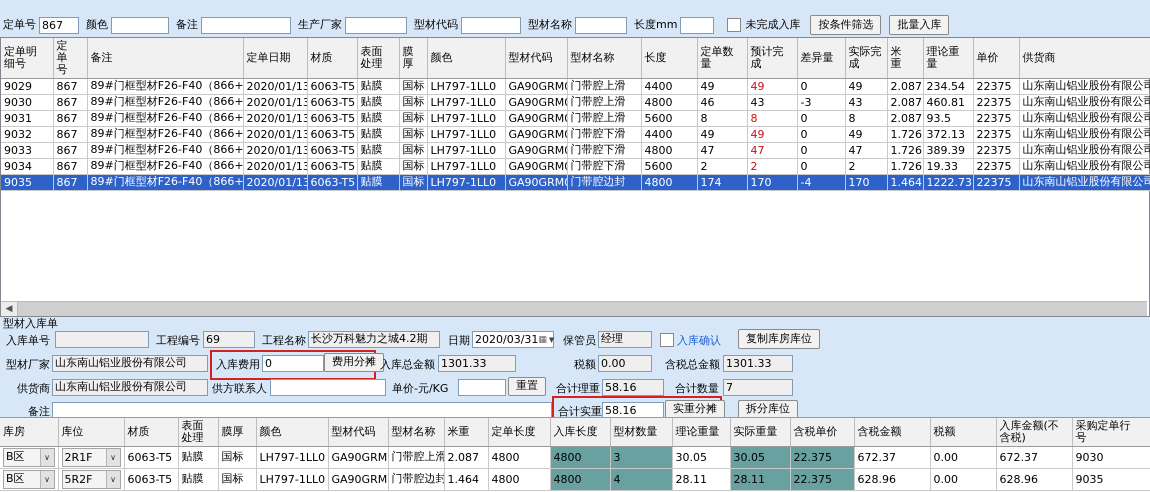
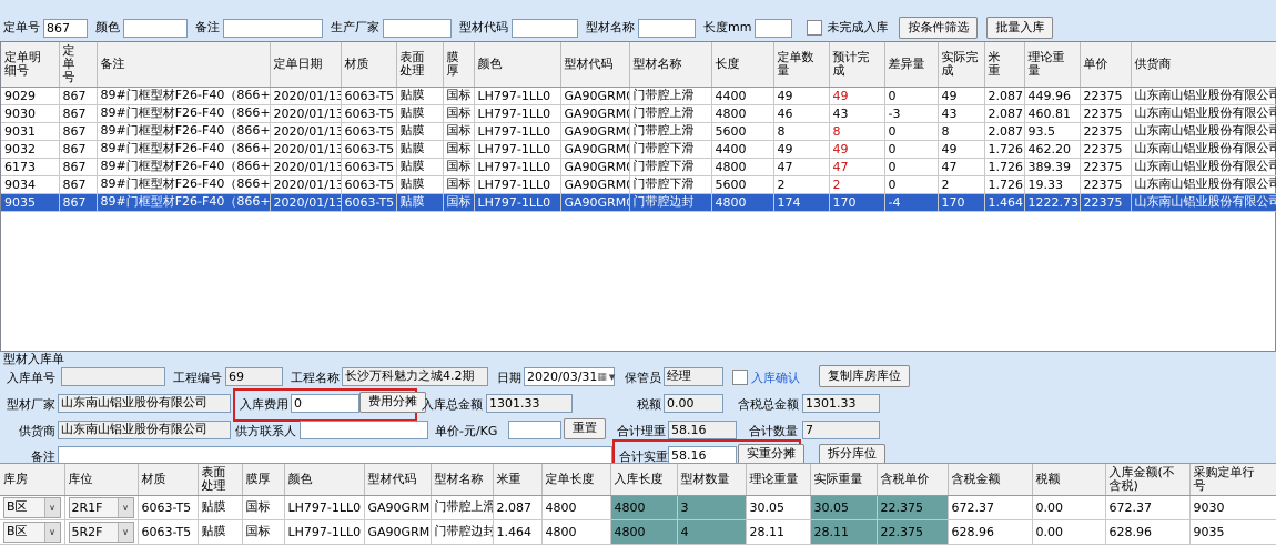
  定单号
  867
  颜色
  备注
  生产厂家
  型材代码
  型材名称
  长度mm
  未完成入库
  按条件筛选
  批量入库
  定单明 细号	定 单 号	备注	定单日期	材质	表面 处理	膜 厚	颜色	型材代码	型材名称	长度	定单数 量	预计完 成	差异量	实际完 成	米 重	理论重 量	单价	供货商
- 9029	867	89#门框型材F26-F40（866+	2020/01/13	6063-T5	贴膜	国标	LH797-1LL0	GA90GRM	门带腔上滑	4400	49	49	0	49	2.087	234.54	22375	山东南山铝业股份有限公司
+ 9029	867	89#门框型材F26-F40（866+	2020/01/13	6063-T5	贴膜	国标	LH797-1LL0	GA90GRM	门带腔上滑	4400	49	49	0	49	2.087	449.96	22375	山东南山铝业股份有限公司
  9030	867	89#门框型材F26-F40（866+	2020/01/13	6063-T5	贴膜	国标	LH797-1LL0	GA90GRM	门带腔上滑	4800	46	43	-3	43	2.087	460.81	22375	山东南山铝业股份有限公司
  9031	867	89#门框型材F26-F40（866+	2020/01/13	6063-T5	贴膜	国标	LH797-1LL0	GA90GRM	门带腔上滑	5600	8	8	0	8	2.087	93.5	22375	山东南山铝业股份有限公司
- 9032	867	89#门框型材F26-F40（866+	2020/01/13	6063-T5	贴膜	国标	LH797-1LL0	GA90GRM	门带腔下滑	4400	49	49	0	49	1.726	372.13	22375	山东南山铝业股份有限公司
+ 9032	867	89#门框型材F26-F40（866+	2020/01/13	6063-T5	贴膜	国标	LH797-1LL0	GA90GRM	门带腔下滑	4400	49	49	0	49	1.726	462.20	22375	山东南山铝业股份有限公司
- 9033	867	89#门框型材F26-F40（866+	2020/01/13	6063-T5	贴膜	国标	LH797-1LL0	GA90GRM	门带腔下滑	4800	47	47	0	47	1.726	389.39	22375	山东南山铝业股份有限公司
+ 6173	867	89#门框型材F26-F40（866+	2020/01/13	6063-T5	贴膜	国标	LH797-1LL0	GA90GRM	门带腔下滑	4800	47	47	0	47	1.726	389.39	22375	山东南山铝业股份有限公司
  9034	867	89#门框型材F26-F40（866+	2020/01/13	6063-T5	贴膜	国标	LH797-1LL0	GA90GRM	门带腔下滑	5600	2	2	0	2	1.726	19.33	22375	山东南山铝业股份有限公司
  9035	867	89#门框型材F26-F40（866+	2020/01/13	6063-T5	贴膜	国标	LH797-1LL0	GA90GRM	门带腔边封	4800	174	170	-4	170	1.464	1222.73	22375	山东南山铝业股份有限公司
- ◀
  型材入库单
  入库单号
  工程编号
  69
  工程名称
  长沙万科魅力之城4.2期
  日期
  2020/03/31
  ▦
  ▼
  保管员
  经理
  入库确认
  复制库房库位
  型材厂家
  山东南山铝业股份有限公司
  入库费用
  0
  费用分摊
  入库总金额
  1301.33
  税额
  0.00
  含税总金额
  1301.33
  供货商
  山东南山铝业股份有限公司
  供方联系人
  单价-元/KG
  重置
  合计理重
  58.16
  合计数量
  7
  备注
  合计实重
  58.16
  实重分摊
  拆分库位
  库房	库位	材质	表面 处理	膜厚	颜色	型材代码	型材名称	米重	定单长度	入库长度	型材数量	理论重量	实际重量	含税单价	含税金额	税额	入库金额(不 含税)	采购定单行 号
  B区 ∨	2R1F ∨	6063-T5	贴膜	国标	LH797-1LL0	GA90GRM	门带腔上滑	2.087	4800	4800	3	30.05	30.05	22.375	672.37	0.00	672.37	9030
  B区 ∨	5R2F ∨	6063-T5	贴膜	国标	LH797-1LL0	GA90GRM	门带腔边封	1.464	4800	4800	4	28.11	28.11	22.375	628.96	0.00	628.96	9035
